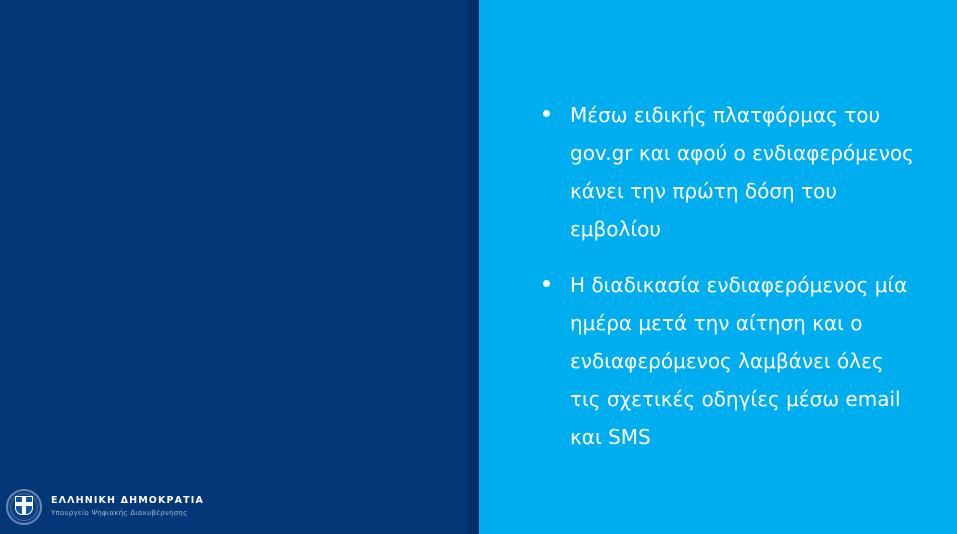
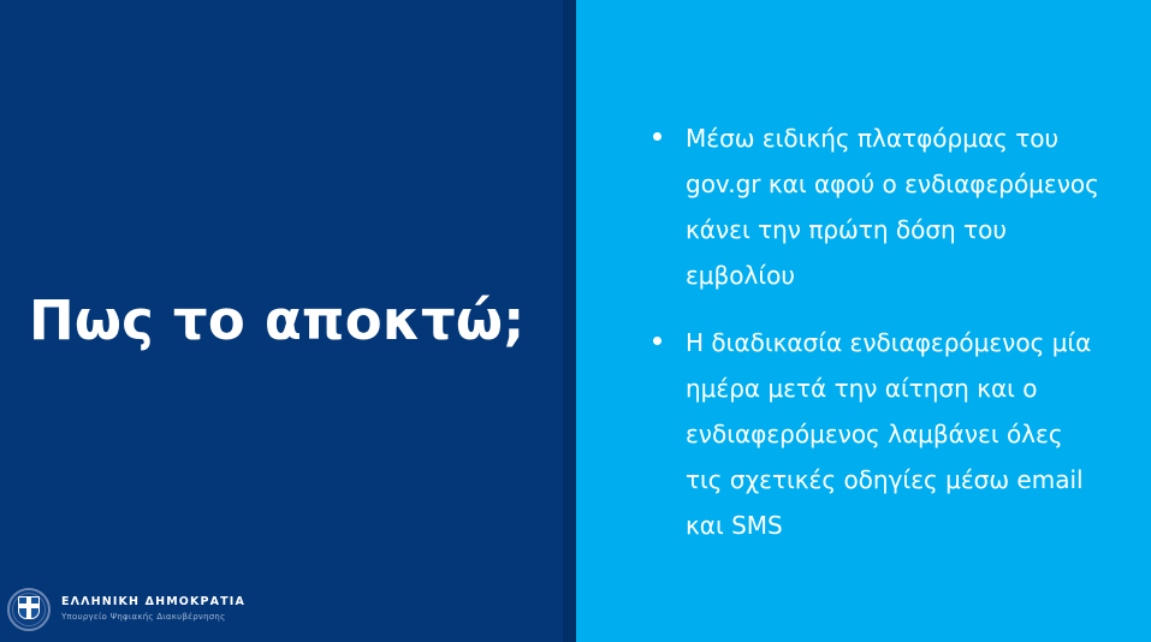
+ Πως το αποκτώ;
  ΕΛΛΗΝΙΚΗ ΔΗΜΟΚΡΑΤΙΑ
  Υπουργείο Ψηφιακής Διακυβέρνησης
  Μέσω ειδικής πλατφόρμας του gov.gr και αφού ο ενδιαφερόμενος κάνει την πρώτη δόση του εμβολίου
  Η διαδικασία ενδιαφερόμενος μία ημέρα μετά την αίτηση και ο ενδιαφερόμενος λαμβάνει όλες τις σχετικές οδηγίες μέσω email και SMS
